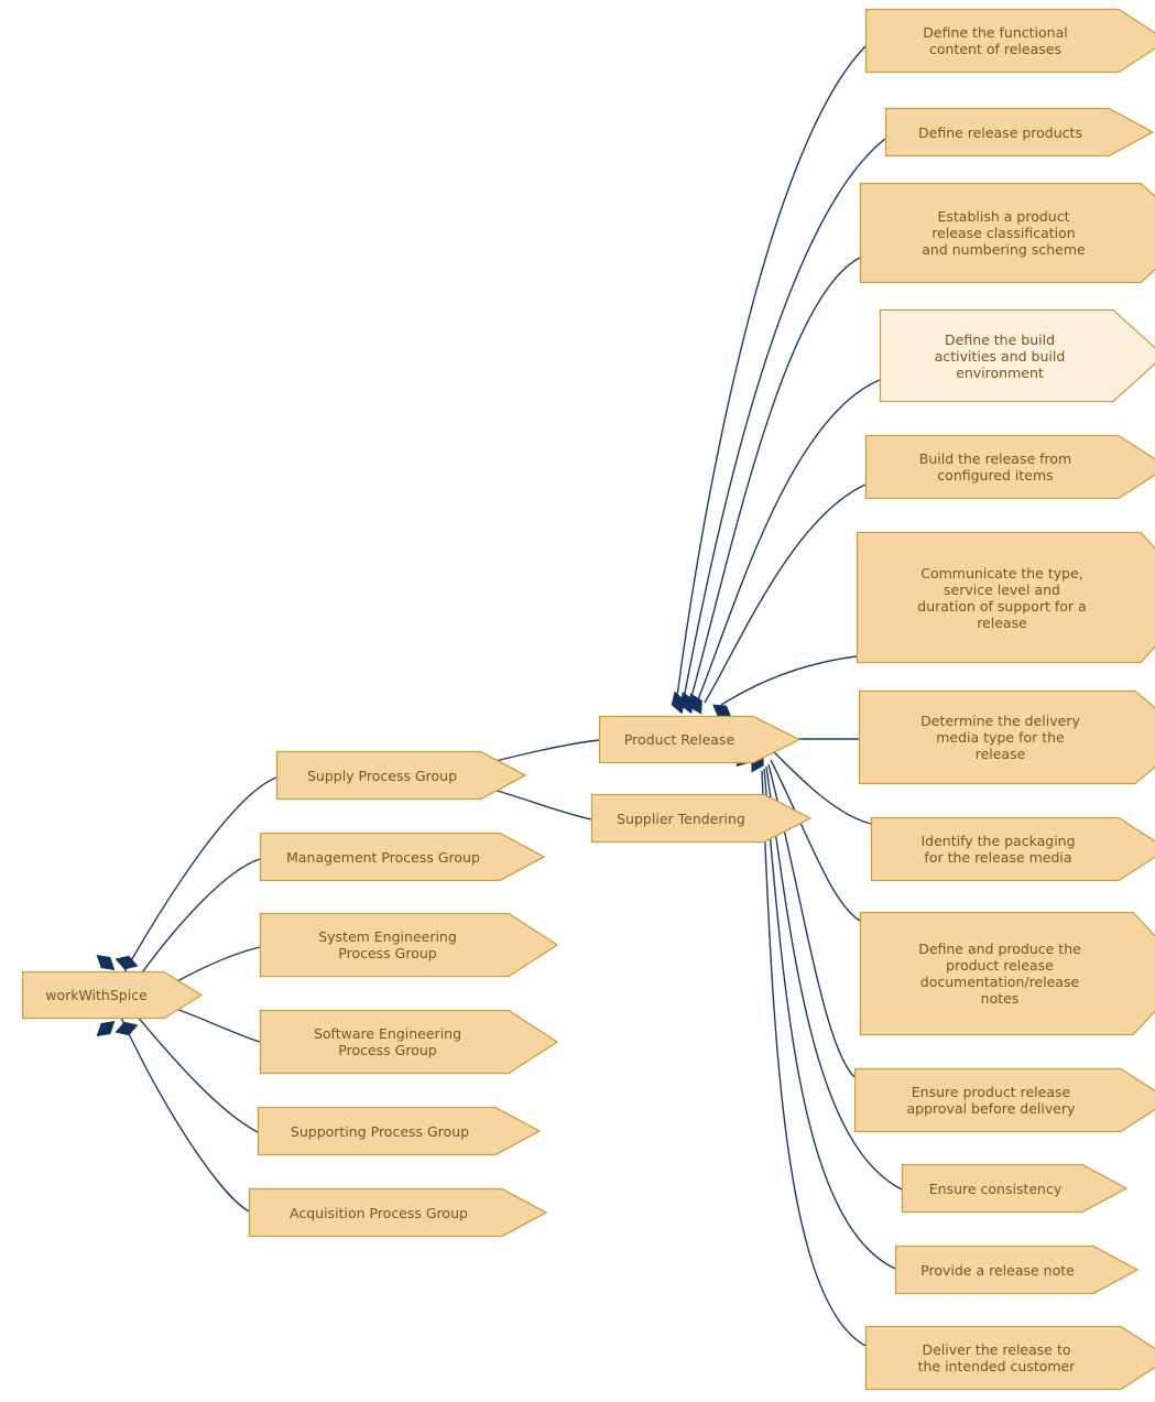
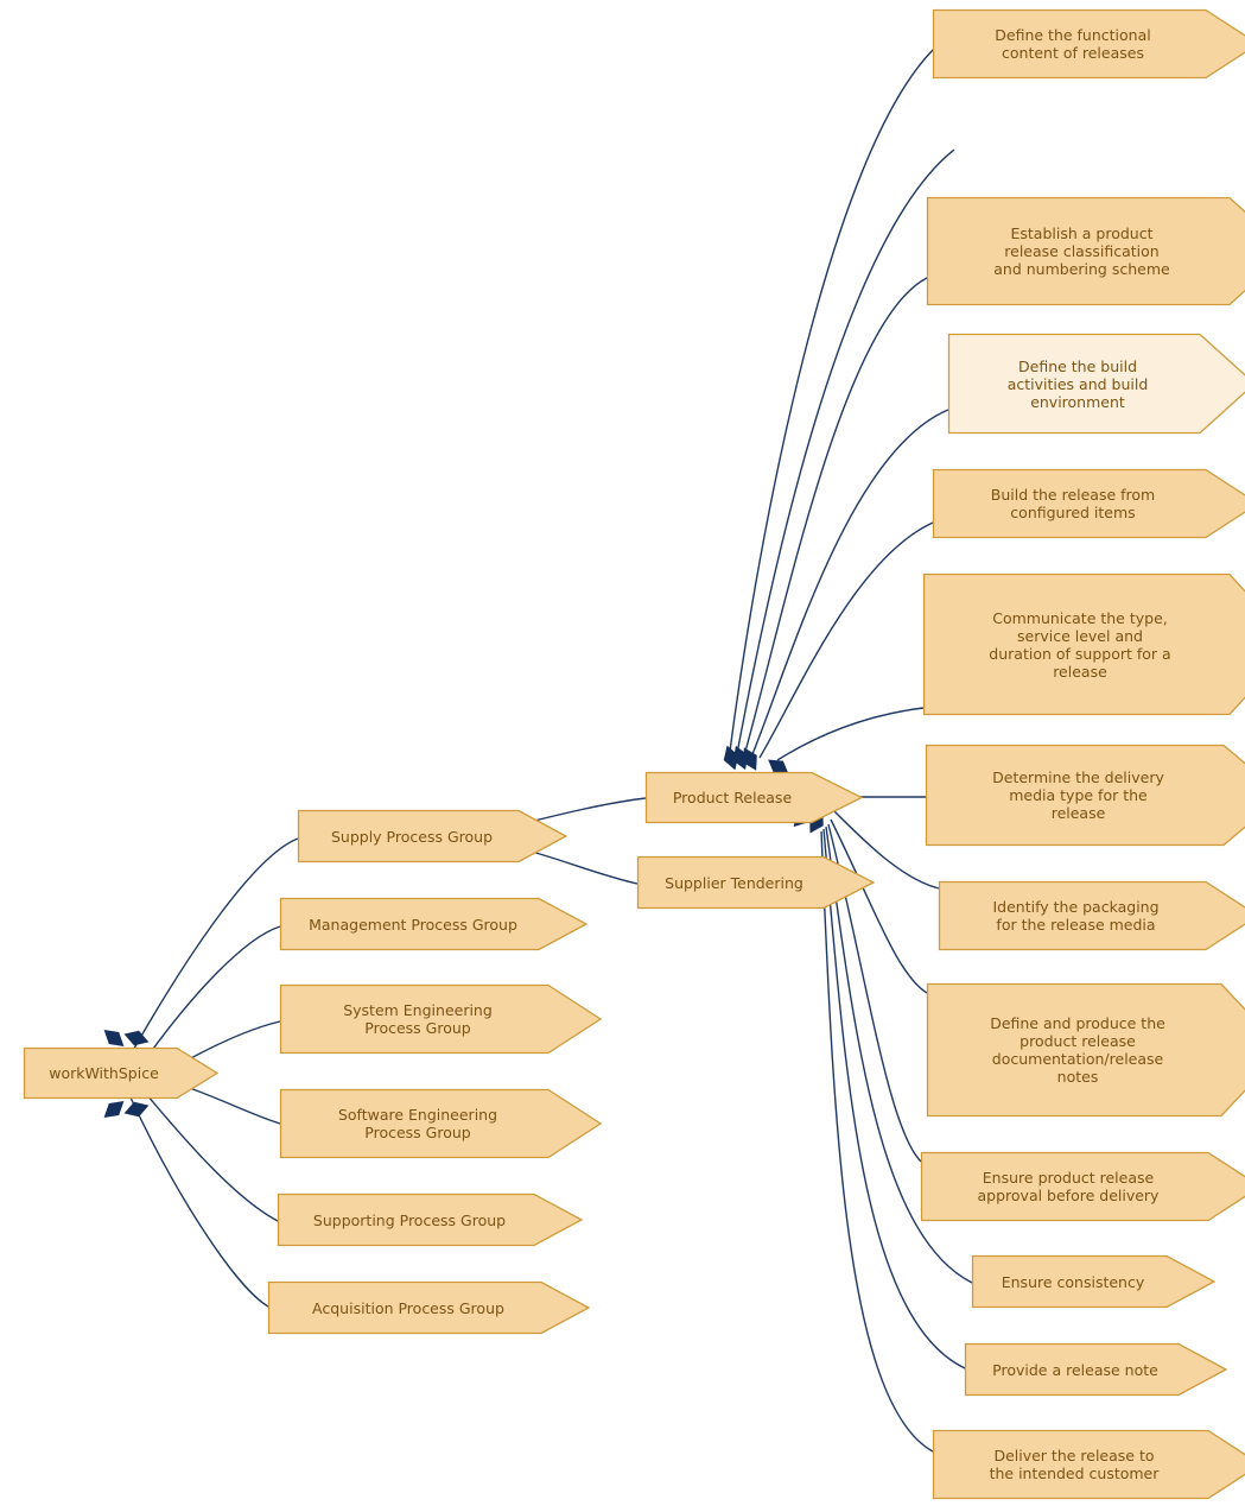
  workWithSpice
  Supply Process Group
  Management Process Group
  System Engineering
  Process Group
  Software Engineering
  Process Group
  Supporting Process Group
  Acquisition Process Group
  Product Release
  Supplier Tendering
  Define the functional
  content of releases
- Define release products
  Establish a product
  release classification
  and numbering scheme
  Define the build
  activities and build
  environment
  Build the release from
  configured items
  Communicate the type,
  service level and
  duration of support for a
  release
  Determine the delivery
  media type for the
  release
  Identify the packaging
  for the release media
  Define and produce the
  product release
  documentation/release
  notes
  Ensure product release
  approval before delivery
  Ensure consistency
  Provide a release note
  Deliver the release to
  the intended customer
